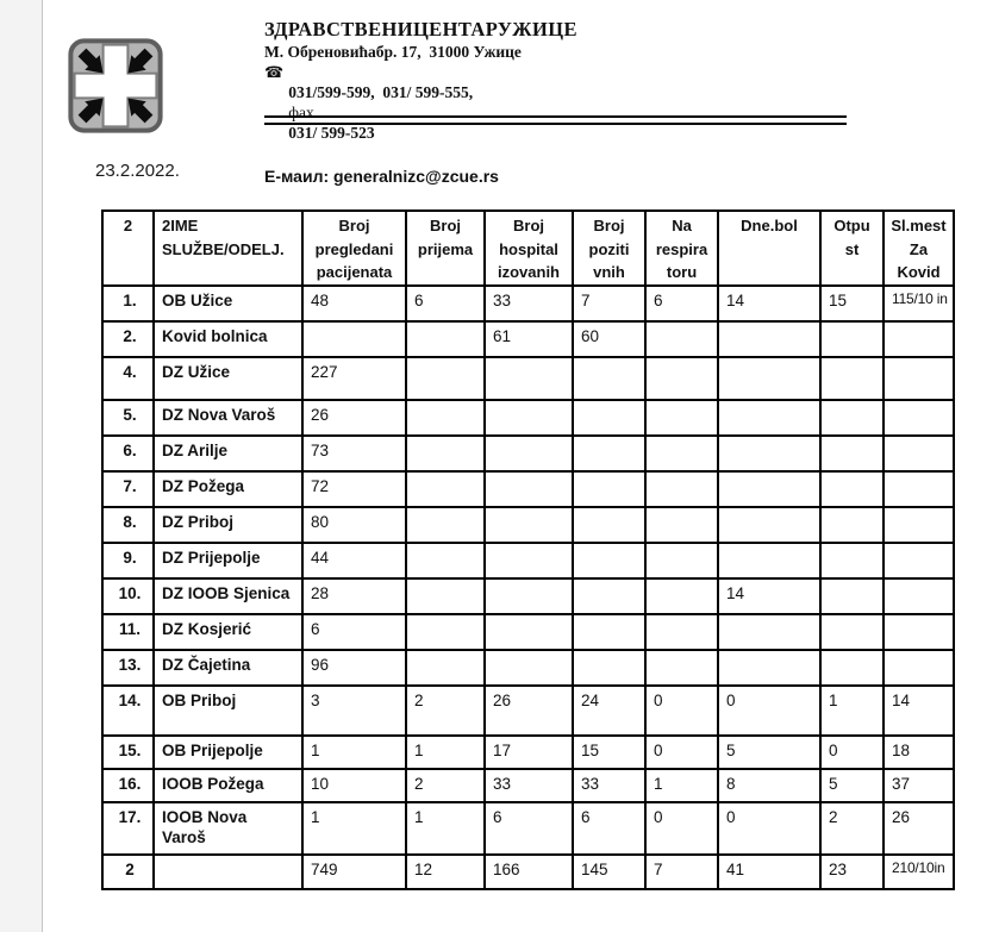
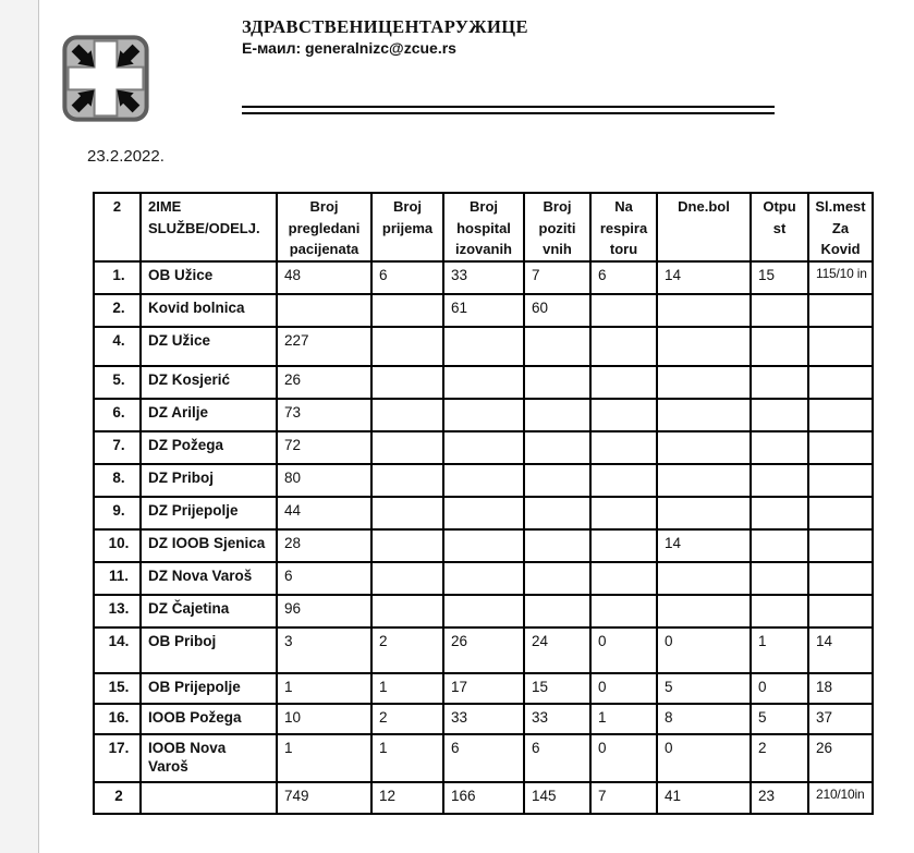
  ЗДРАВСТВЕНИЦЕНТАРУЖИЦЕ
- М. Обреновићабр. 17, 31000 Ужице
- ☎ 031/599-599, 031/ 599-555, фах 031/ 599-523
  Е-маил: generalnizc@zcue.rs
  23.2.2022.
  2	2IME SLUŽBE/ODELJ.	Broj pregledani pacijenata	Broj prijema	Broj hospital izovanih	Broj poziti vnih	Na respira toru	Dne.bol	Otpu st	Sl.mest Za Kovid
  1.	OB Užice	48	6	33	7	6	14	15	115/10 in
  2.	Kovid bolnica			61	60
  4.	DZ Užice	227
- 5.	DZ Nova Varoš	26
+ 5.	DZ Kosjerić	26
  6.	DZ Arilje	73
  7.	DZ Požega	72
  8.	DZ Priboj	80
  9.	DZ Prijepolje	44
  10.	DZ IOOB Sjenica	28					14
- 11.	DZ Kosjerić	6
+ 11.	DZ Nova Varoš	6
  13.	DZ Čajetina	96
  14.	OB Priboj	3	2	26	24	0	0	1	14
  15.	OB Prijepolje	1	1	17	15	0	5	0	18
  16.	IOOB Požega	10	2	33	33	1	8	5	37
  17.	IOOB Nova Varoš	1	1	6	6	0	0	2	26
  2		749	12	166	145	7	41	23	210/10in
